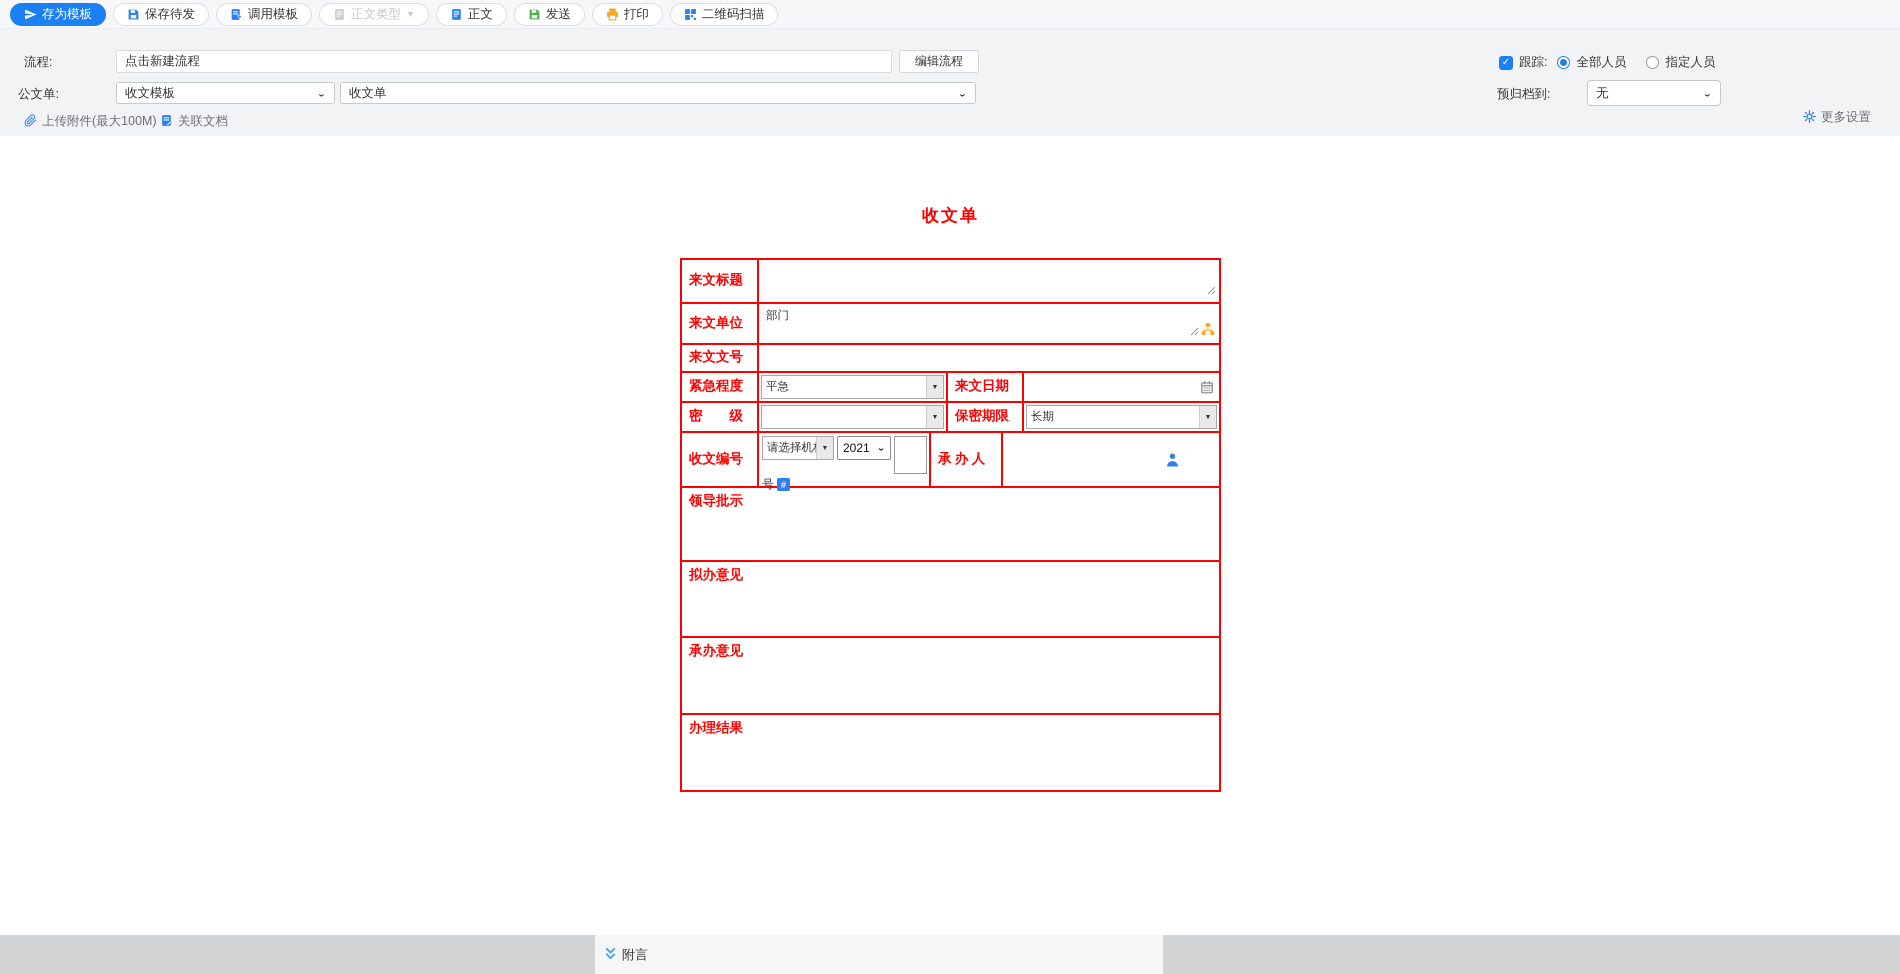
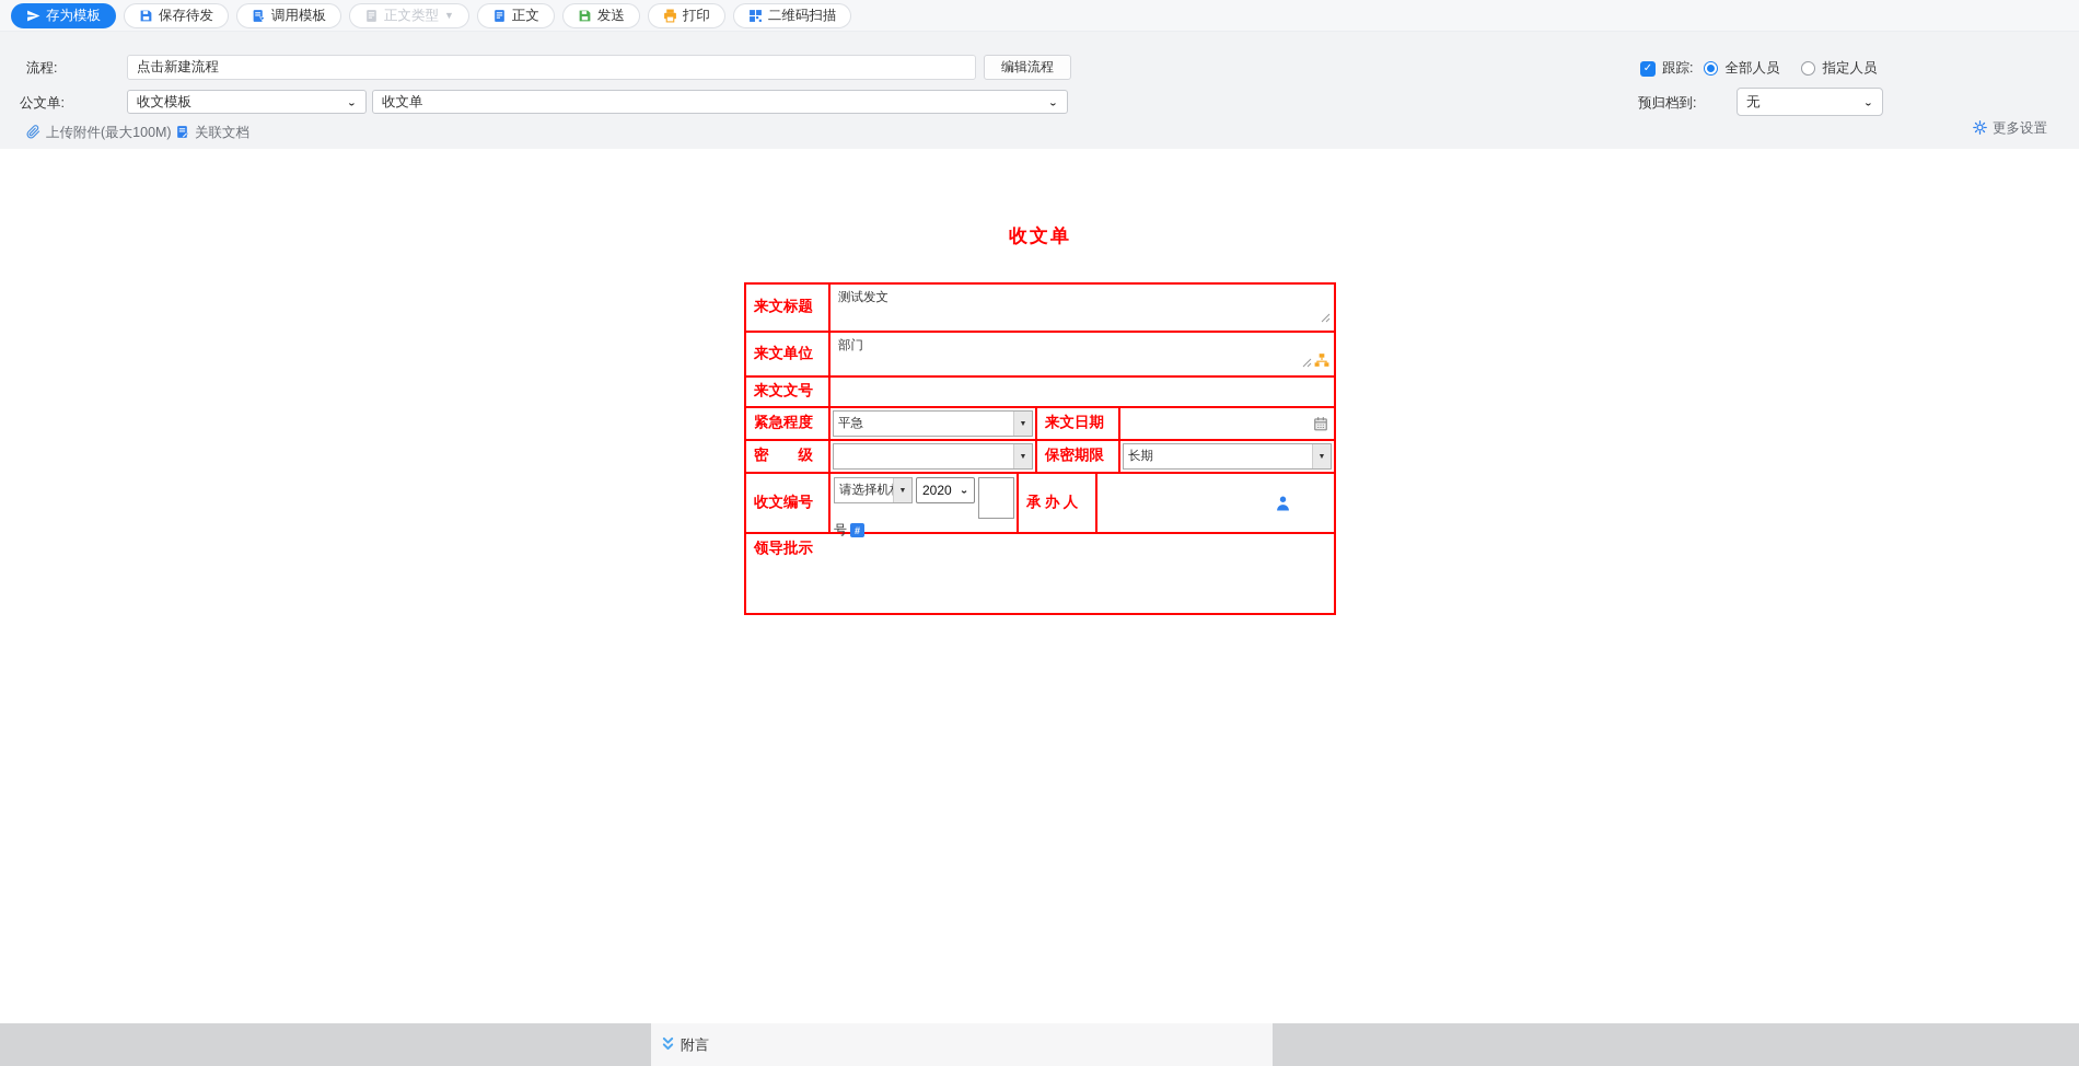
  存为模板
  保存待发
  调用模板
  正文类型
  ▼
  正文
  发送
  打印
  二维码扫描
  流程:
  点击新建流程
  编辑流程
  ✓
  跟踪:
  全部人员
  指定人员
  公文单:
  收文模板
  ⌄
  收文单
  ⌄
  预归档到:
  无
  ⌄
  上传附件(最大100M)
  关联文档
  更多设置
  收文单
  来文标题
+ 测试发文
  来文单位
  部门
  来文文号
  紧急程度
  平急
  ▼
  来文日期
  密 级
  ▼
  保密期限
  长期
  ▼
  收文编号
  ▼
- 2021
+ 2020
  ⌄
  号
  #
  承 办 人
  领导批示
- 拟办意见
- 承办意见
- 办理结果
  附言
